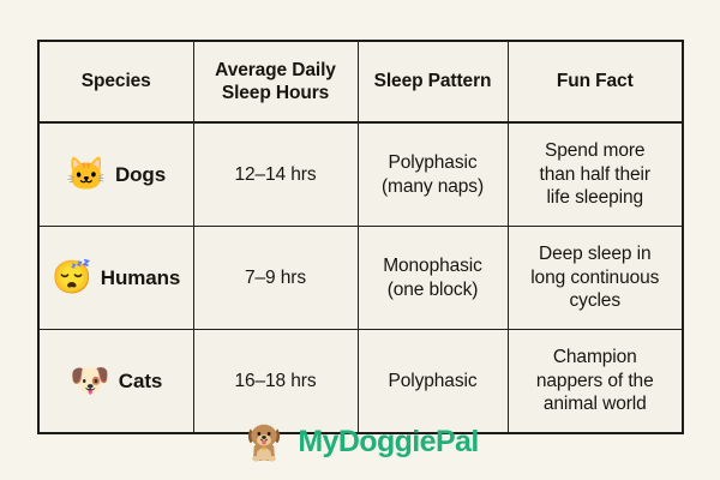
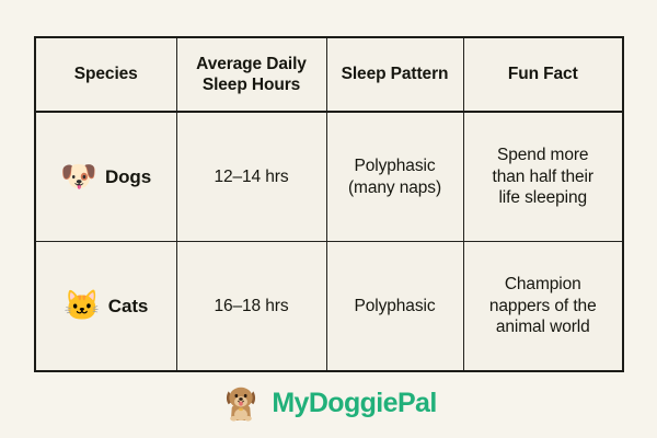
  Species	Average Daily Sleep Hours	Sleep Pattern	Fun Fact
- 🐱 Dogs	12–14 hrs	Polyphasic (many naps)	Spend more than half their life sleeping
+ 🐶 Dogs	12–14 hrs	Polyphasic (many naps)	Spend more than half their life sleeping
- 😴 Humans	7–9 hrs	Monophasic (one block)	Deep sleep in long continuous cycles
- 🐶 Cats	16–18 hrs	Polyphasic	Champion nappers of the animal world
+ 🐱 Cats	16–18 hrs	Polyphasic	Champion nappers of the animal world
  MyDoggiePal
